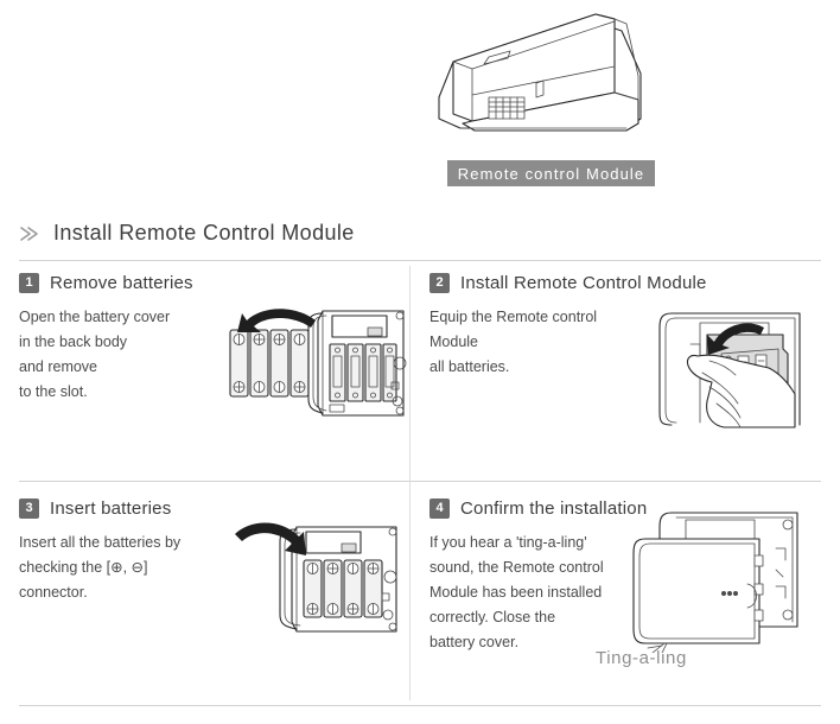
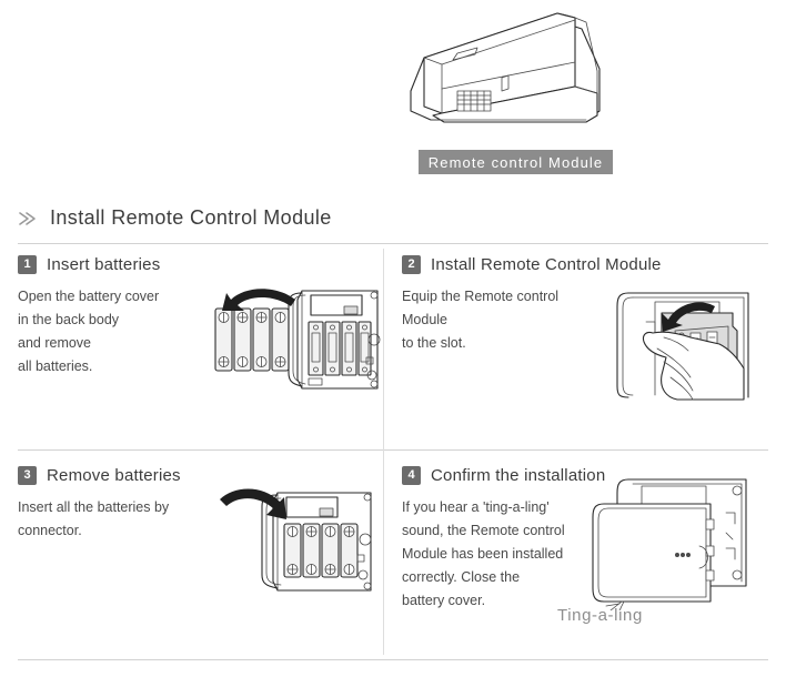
  Remote control Module
  Install Remote Control Module
  1
- Remove batteries
+ Insert batteries
  Open the battery cover
  in the back body
  and remove
- to the slot.
+ all batteries.
  2
  Install Remote Control Module
  Equip the Remote control Module
- all batteries.
+ to the slot.
  3
- Insert batteries
+ Remove batteries
  Insert all the batteries by
- checking the [⊕, ⊖]
  connector.
  4
  Confirm the installation
  If you hear a 'ting-a-ling'
  sound, the Remote control
  Module has been installed
  correctly. Close the
  battery cover.
  Ting-a-ling
